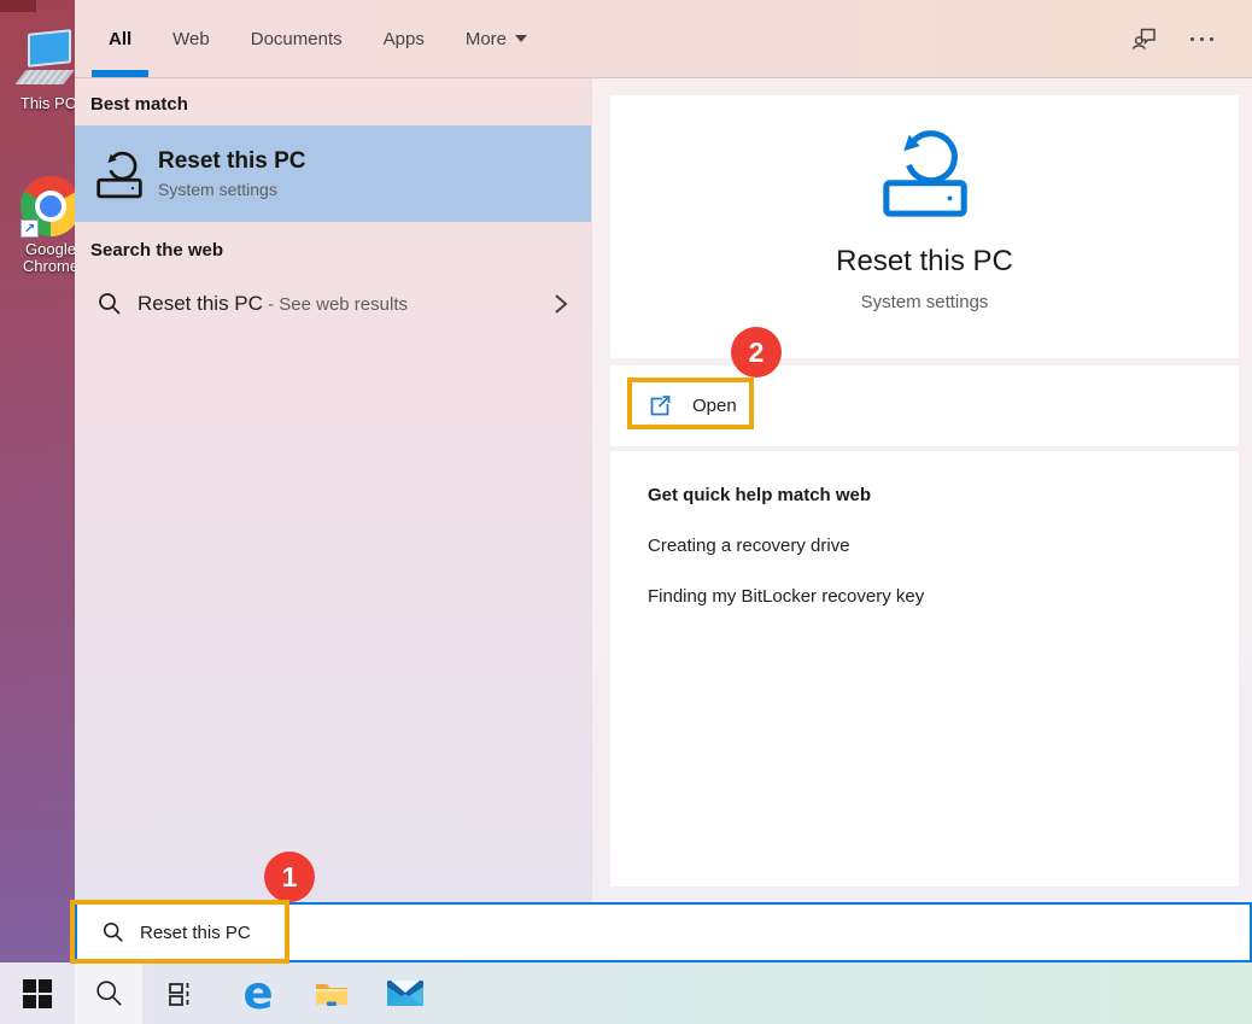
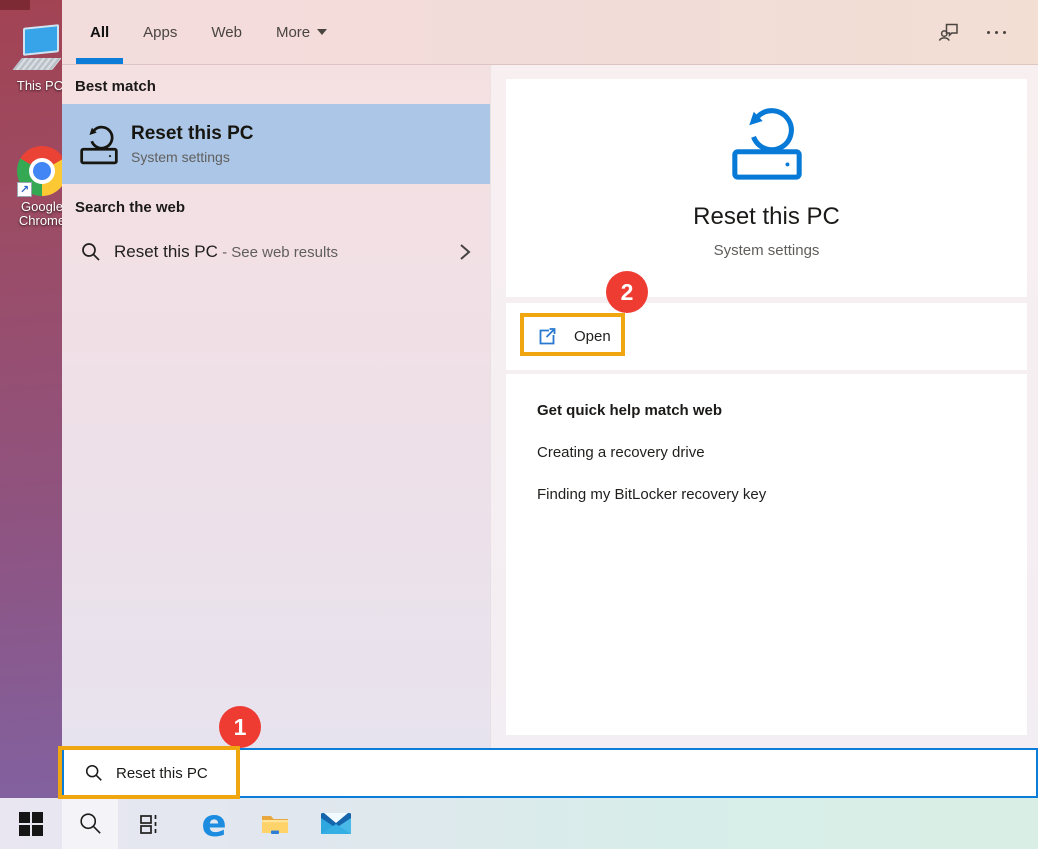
  This PC
  ↗
  Google Chrom
  All
- Web
+ Apps
- Documents
- Apps
+ Web
  More
  Best match
  Reset this PC
  System settings
  Search the web
  Reset this PC - See web results
  Reset this PC
  System settings
  Open
  Get quick help match web
  Creating a recovery drive
  Finding my BitLocker recovery key
  Reset this PC
  e
  1
  2
